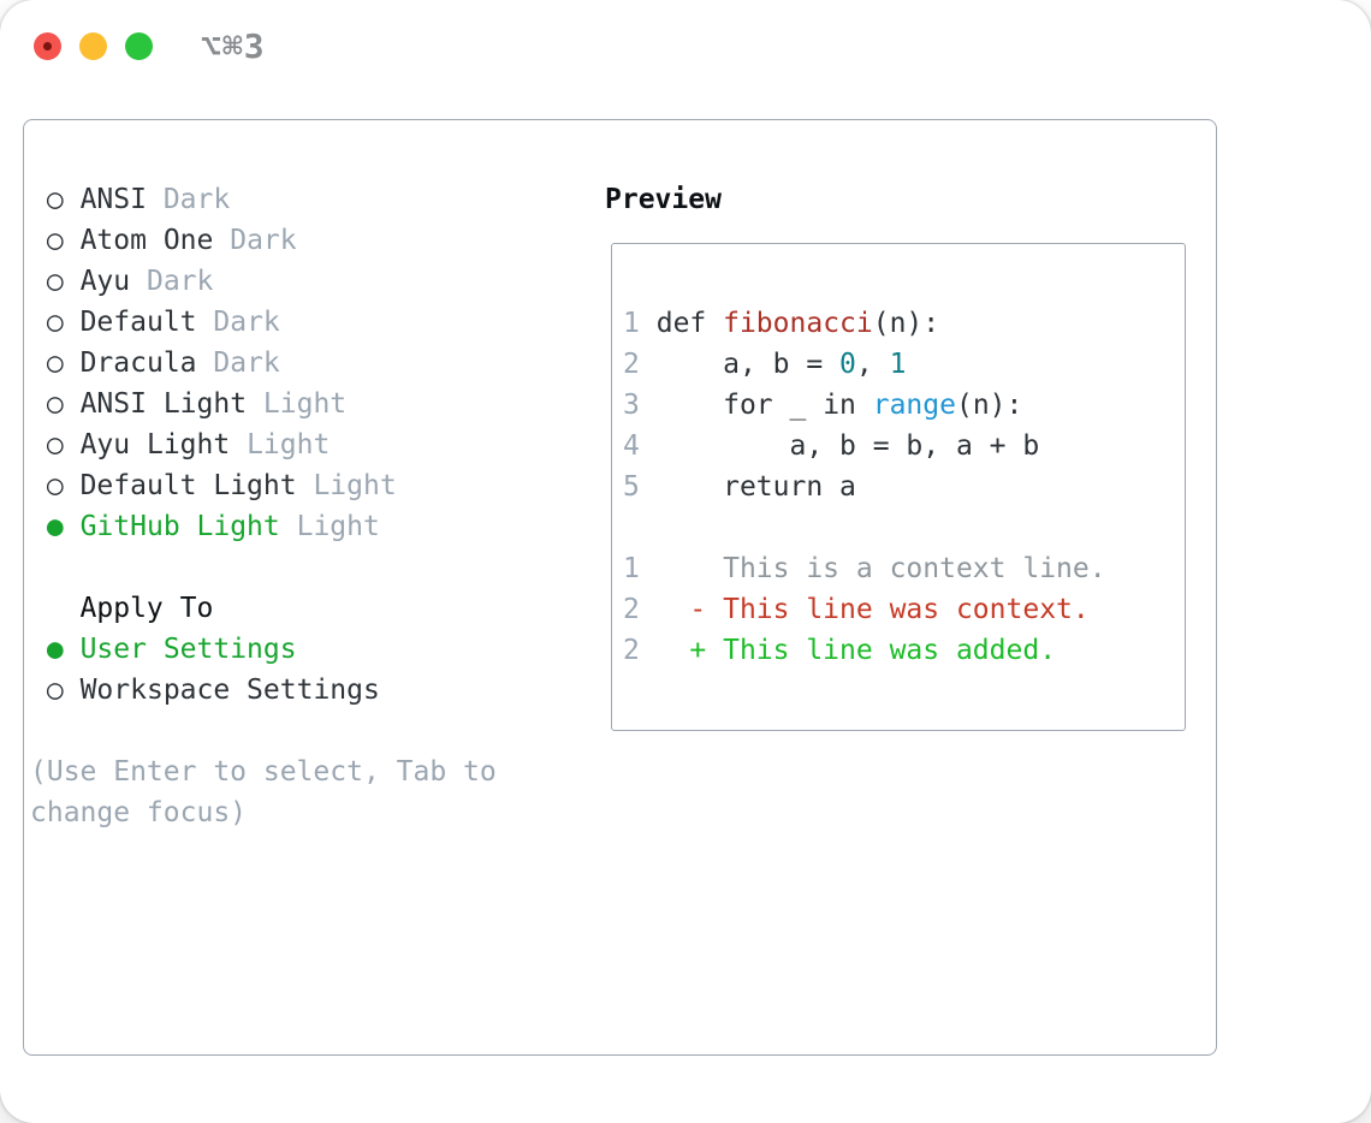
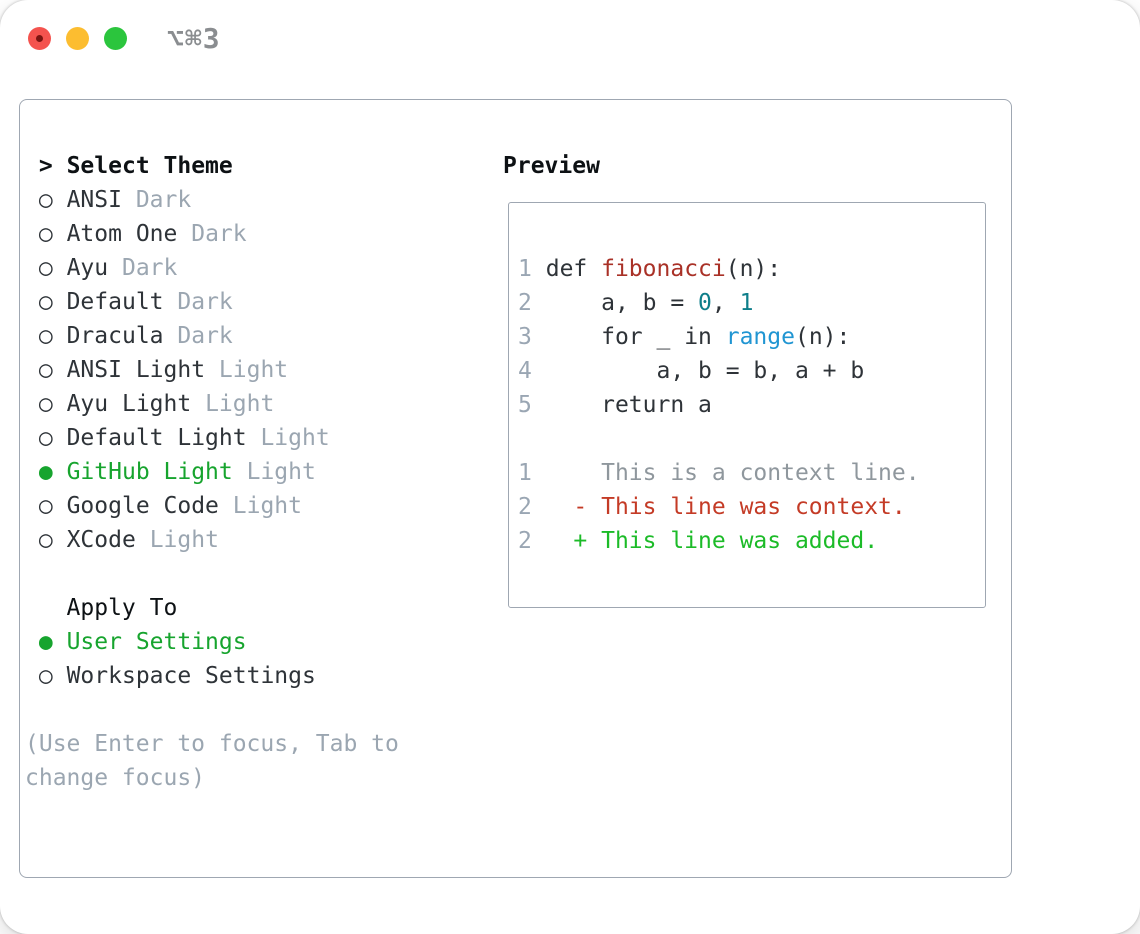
  ⌥⌘3
+ > Select Theme
  ○ ANSI Dark
  ○ Atom One Dark
  ○ Ayu Dark
  ○ Default Dark
  ○ Dracula Dark
  ○ ANSI Light Light
  ○ Ayu Light Light
  ○ Default Light Light
  ● GitHub Light Light
+ ○ Google Code Light
+ ○ XCode Light
  Apply To
  ● User Settings
  ○ Workspace Settings
- (Use Enter to select, Tab to
+ (Use Enter to focus, Tab to
  change focus)
  Preview
  1 def fibonacci(n):
  2 a, b = 0, 1
  3 for _ in range(n):
  4 a, b = b, a + b
  5 return a
  1 This is a context line.
  2 - This line was context.
  2 + This line was added.
